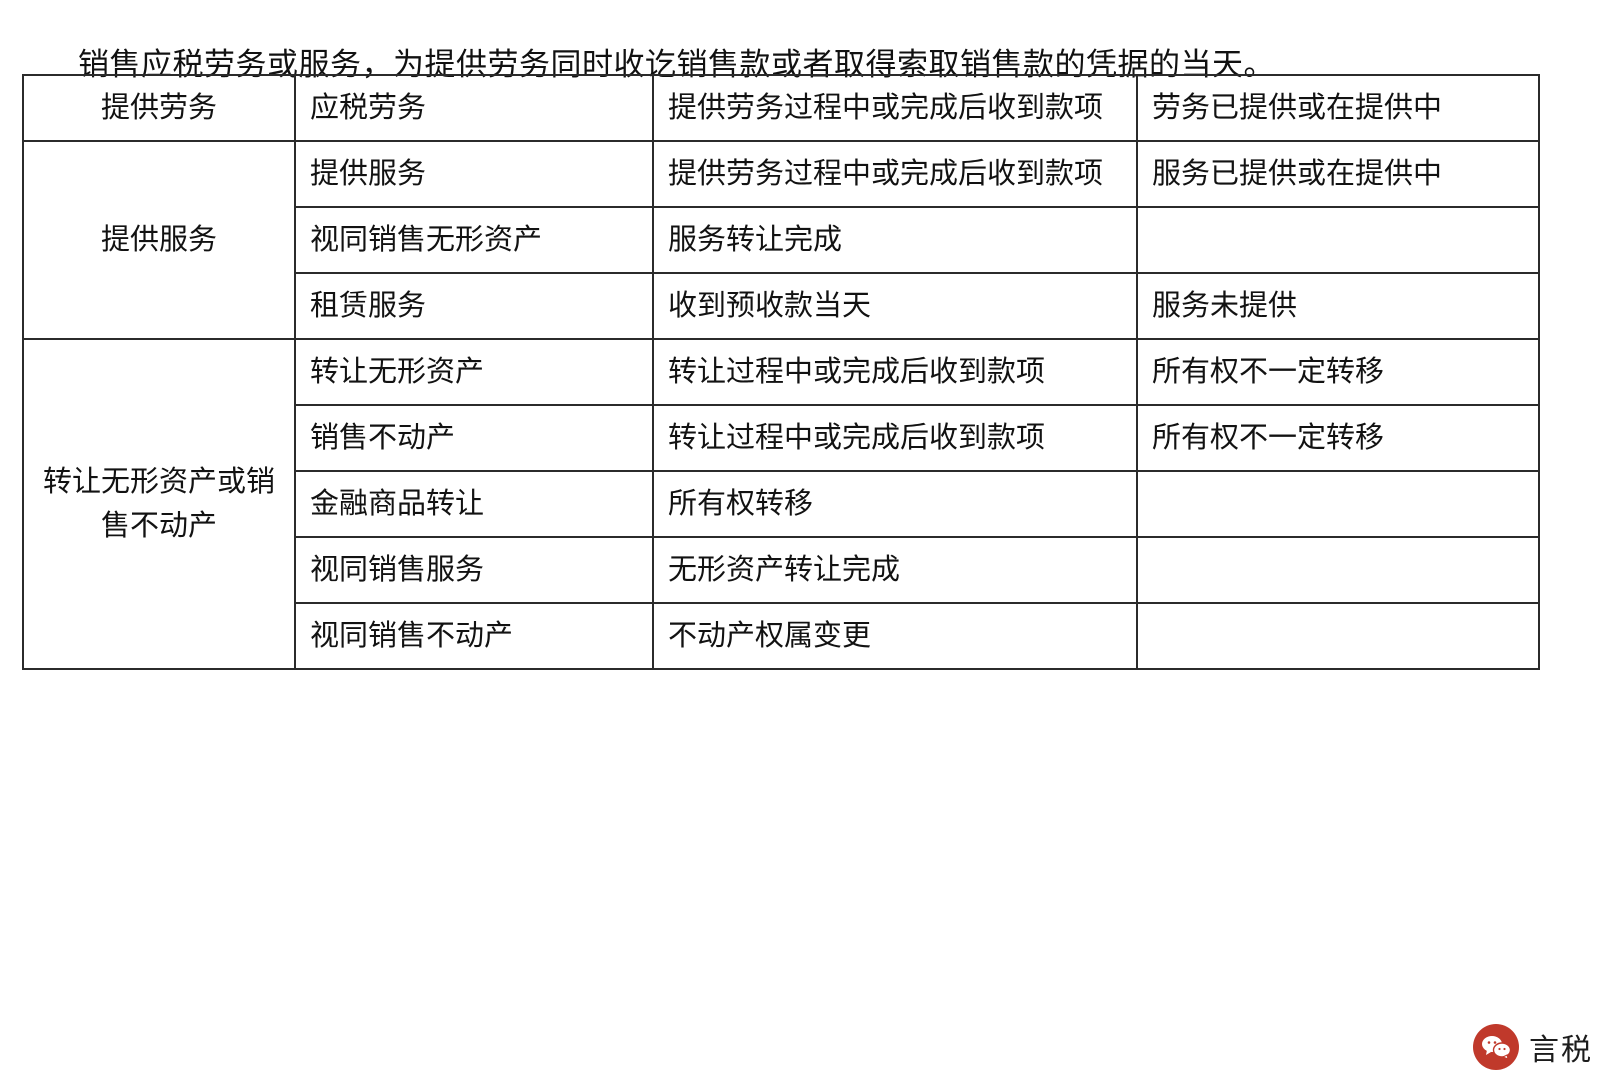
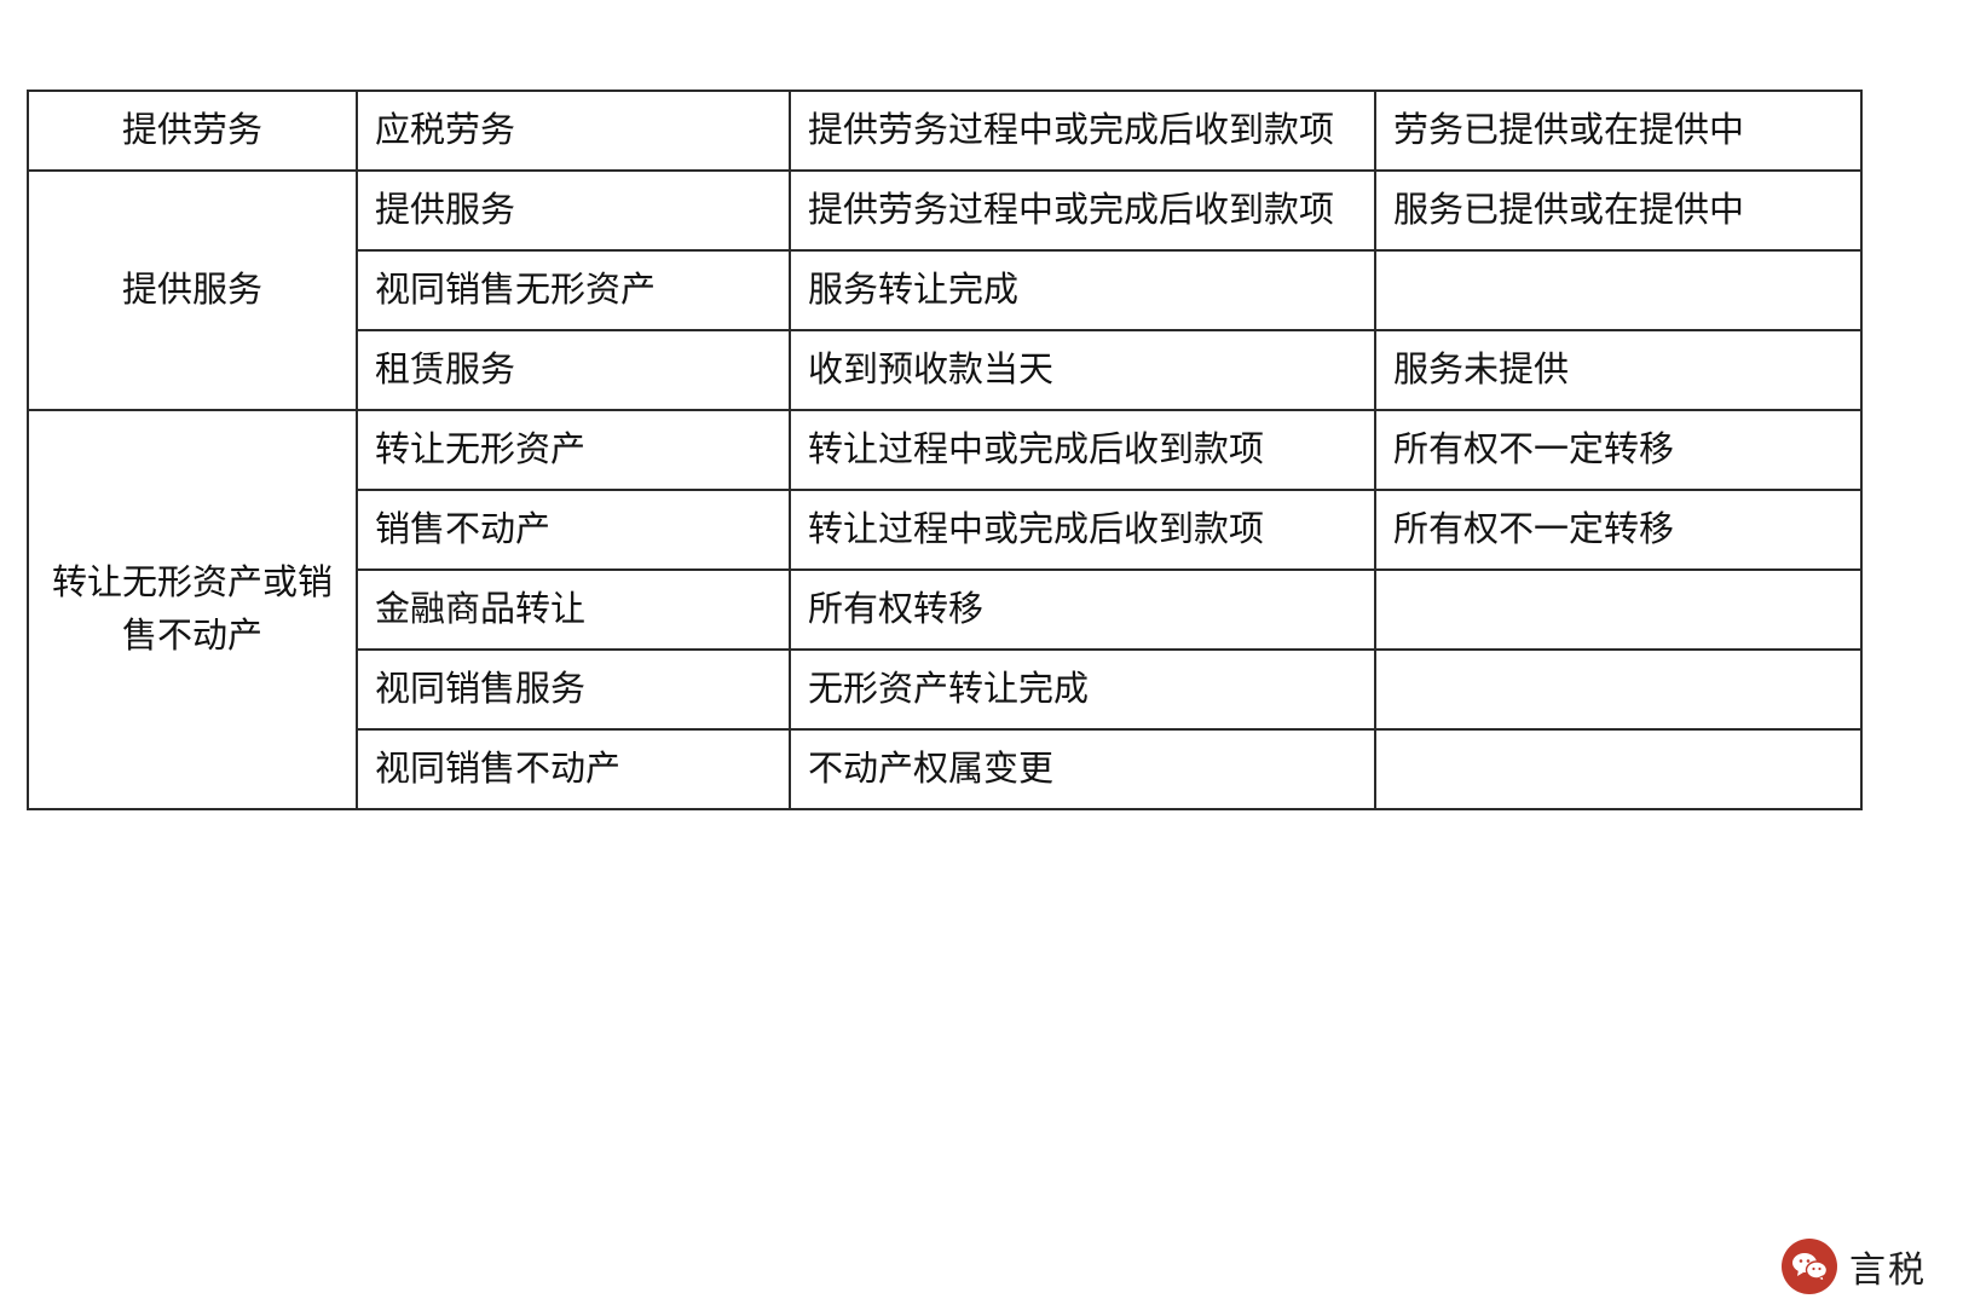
- 销售应税劳务或服务，为提供劳务同时收讫销售款或者取得索取销售款的凭据的当天。
  提供劳务	应税劳务	提供劳务过程中或完成后收到款项	劳务已提供或在提供中
  提供服务	提供服务	提供劳务过程中或完成后收到款项	服务已提供或在提供中
  视同销售无形资产	服务转让完成
  租赁服务	收到预收款当天	服务未提供
  转让无形资产或销售不动产	转让无形资产	转让过程中或完成后收到款项	所有权不一定转移
  销售不动产	转让过程中或完成后收到款项	所有权不一定转移
  金融商品转让	所有权转移
  视同销售服务	无形资产转让完成
  视同销售不动产	不动产权属变更
  言税
